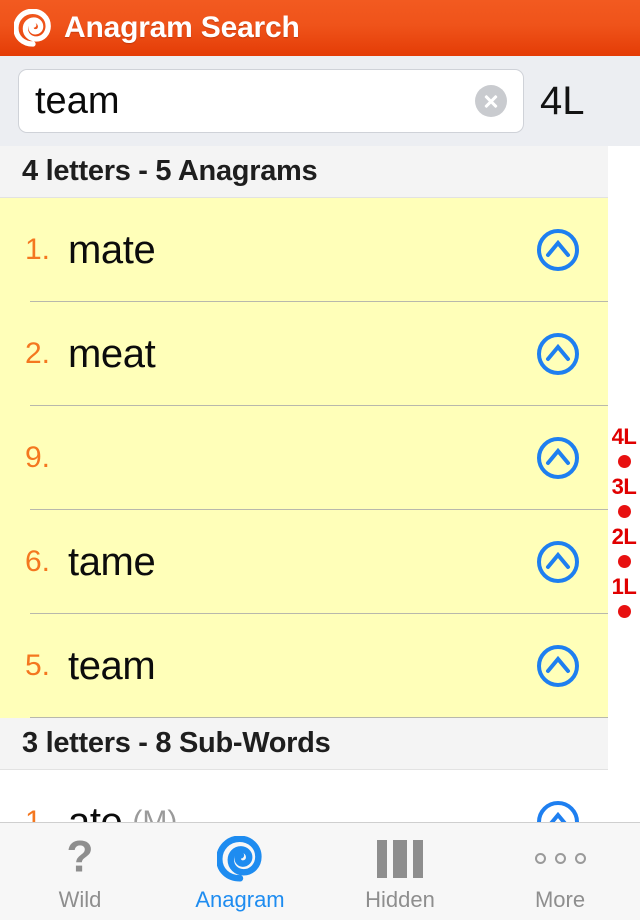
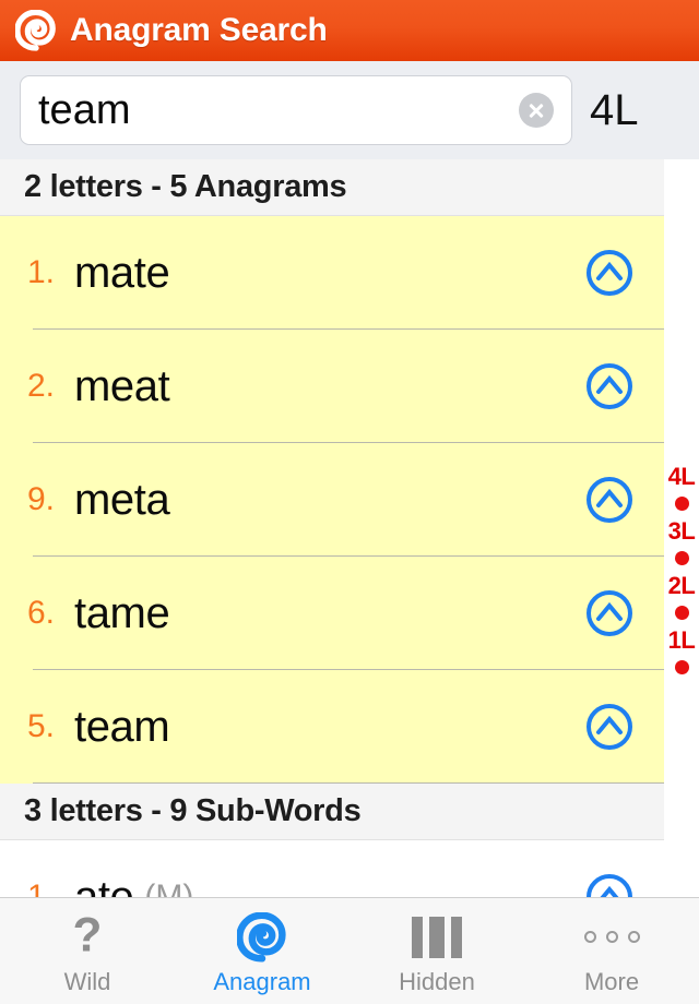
  Anagram Search
  team
  4L
- 4 letters - 5 Anagrams
+ 2 letters - 5 Anagrams
  1.
  mate
  2.
  meat
  9.
+ meta
  6.
  tame
  5.
  team
- 3 letters - 8 Sub-Words
+ 3 letters - 9 Sub-Words
  4L
  3L
  2L
  1L
  ?
  Wild
  Anagram
  Hidden
  More
